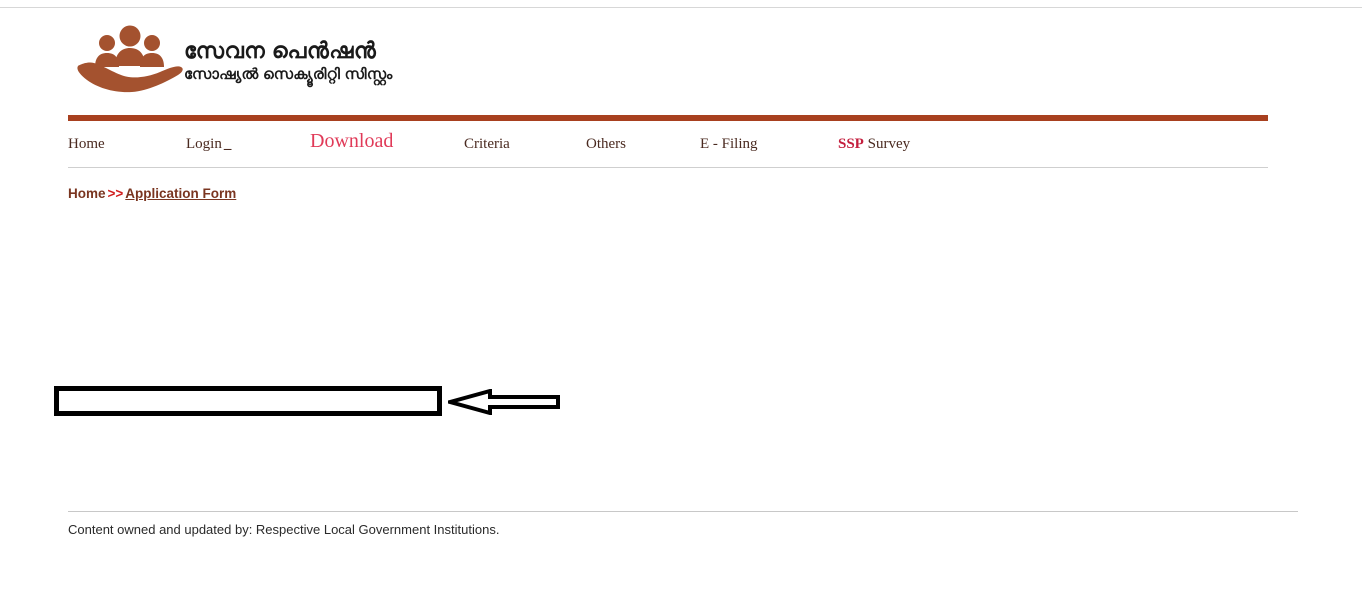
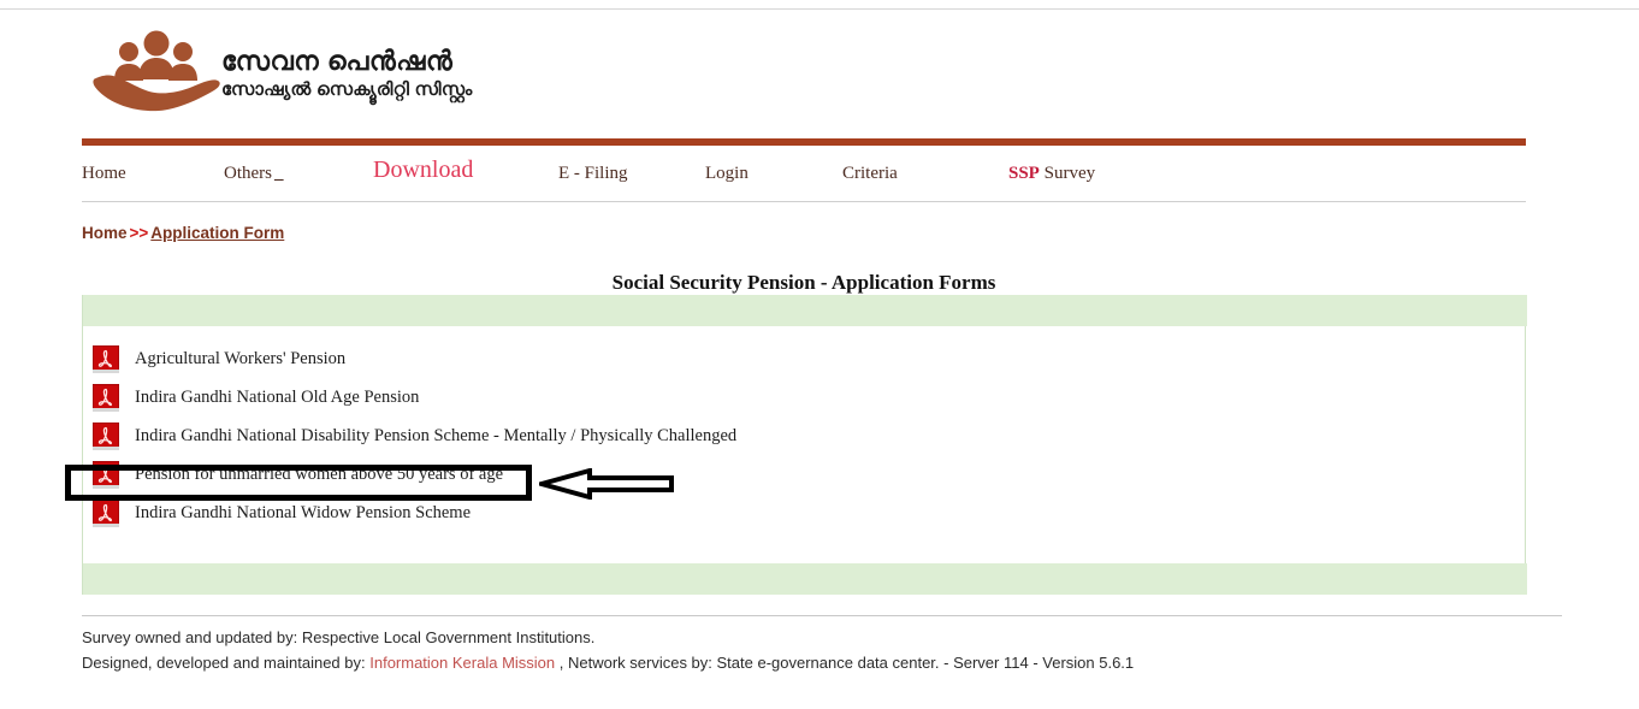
  സേവന പെൻഷൻ
  സോഷ്യൽ സെക്യൂരിറ്റി സിസ്റ്റം
  Home
- Login _
+ Others _
  Download
- Criteria
+ E - Filing
- Others
+ Login
- E - Filing
+ Criteria
  SSP Survey
  Home >> Application Form
+ Social Security Pension - Application Forms
+ Agricultural Workers' Pension
+ Indira Gandhi National Old Age Pension
+ Indira Gandhi National Disability Pension Scheme - Mentally / Physically Challenged
+ Pension for unmarried women above 50 years of age
+ Indira Gandhi National Widow Pension Scheme
- Content owned and updated by: Respective Local Government Institutions.
+ Survey owned and updated by: Respective Local Government Institutions.
+ Designed, developed and maintained by: Information Kerala Mission , Network services by: State e-governance data center. - Server 114 - Version 5.6.1
